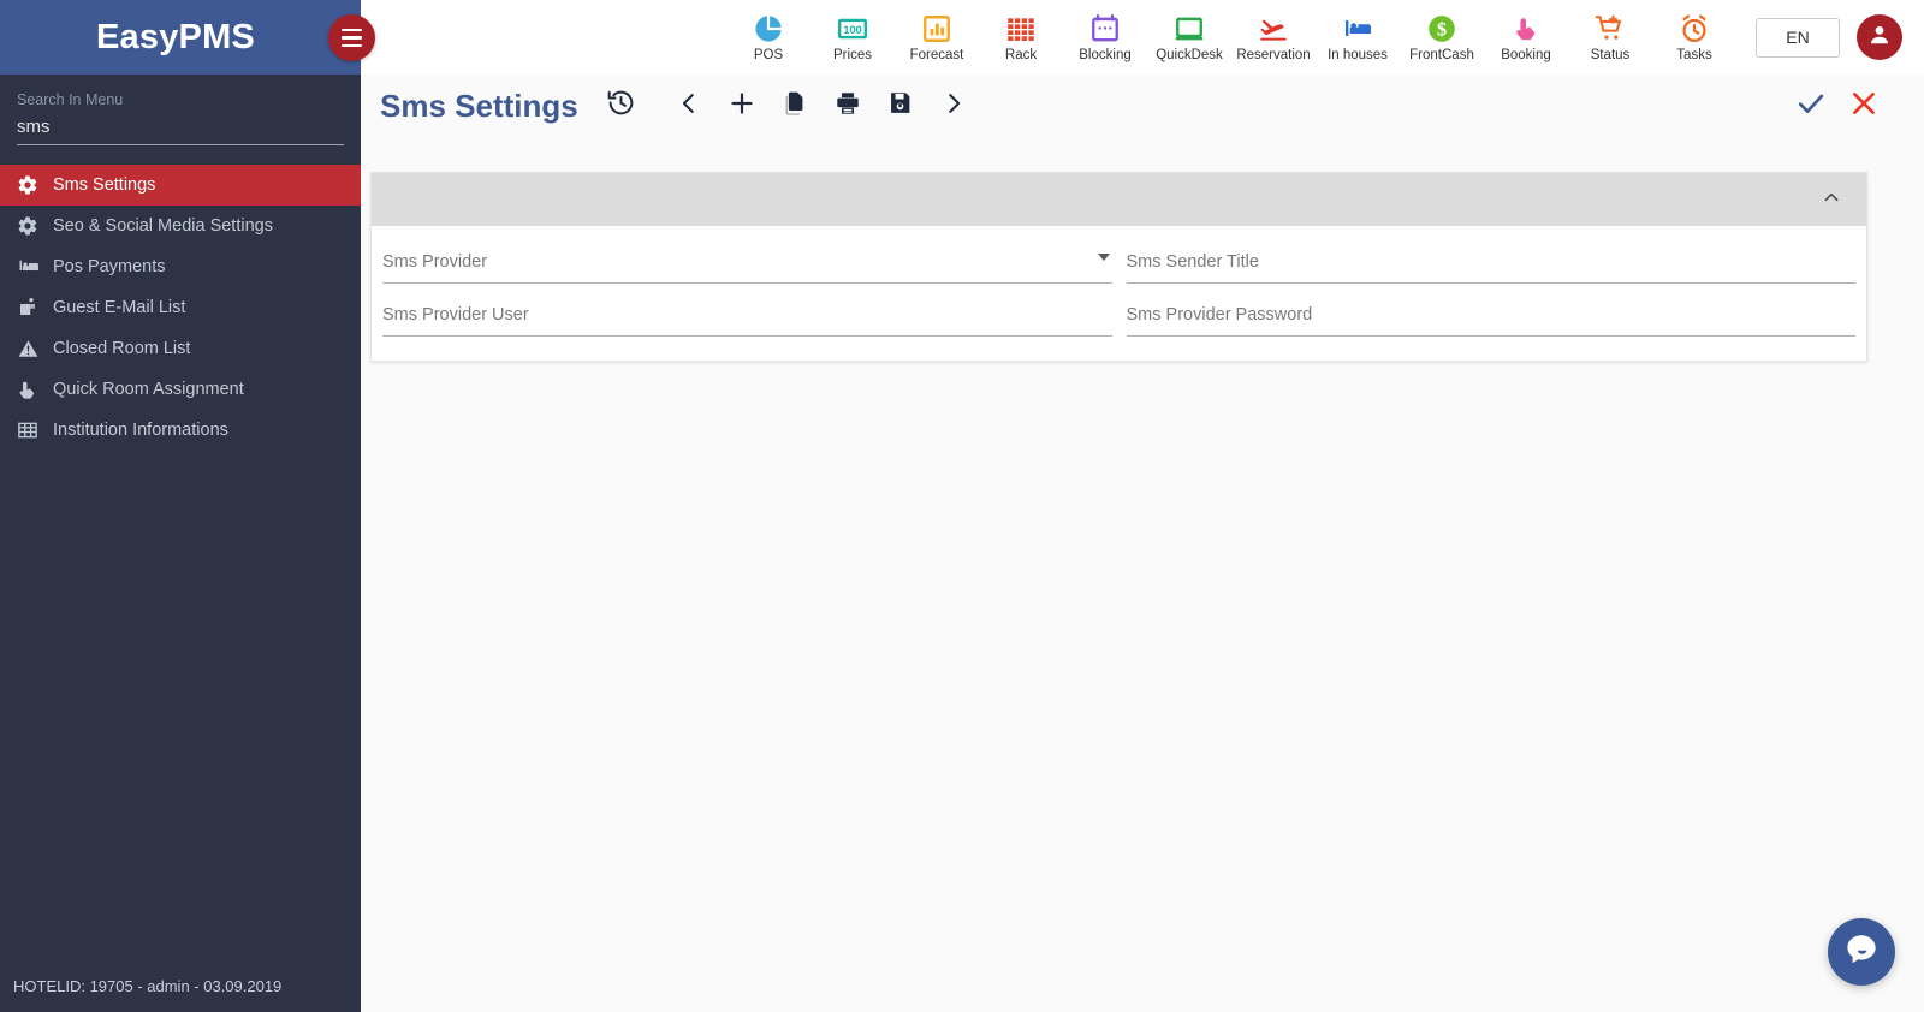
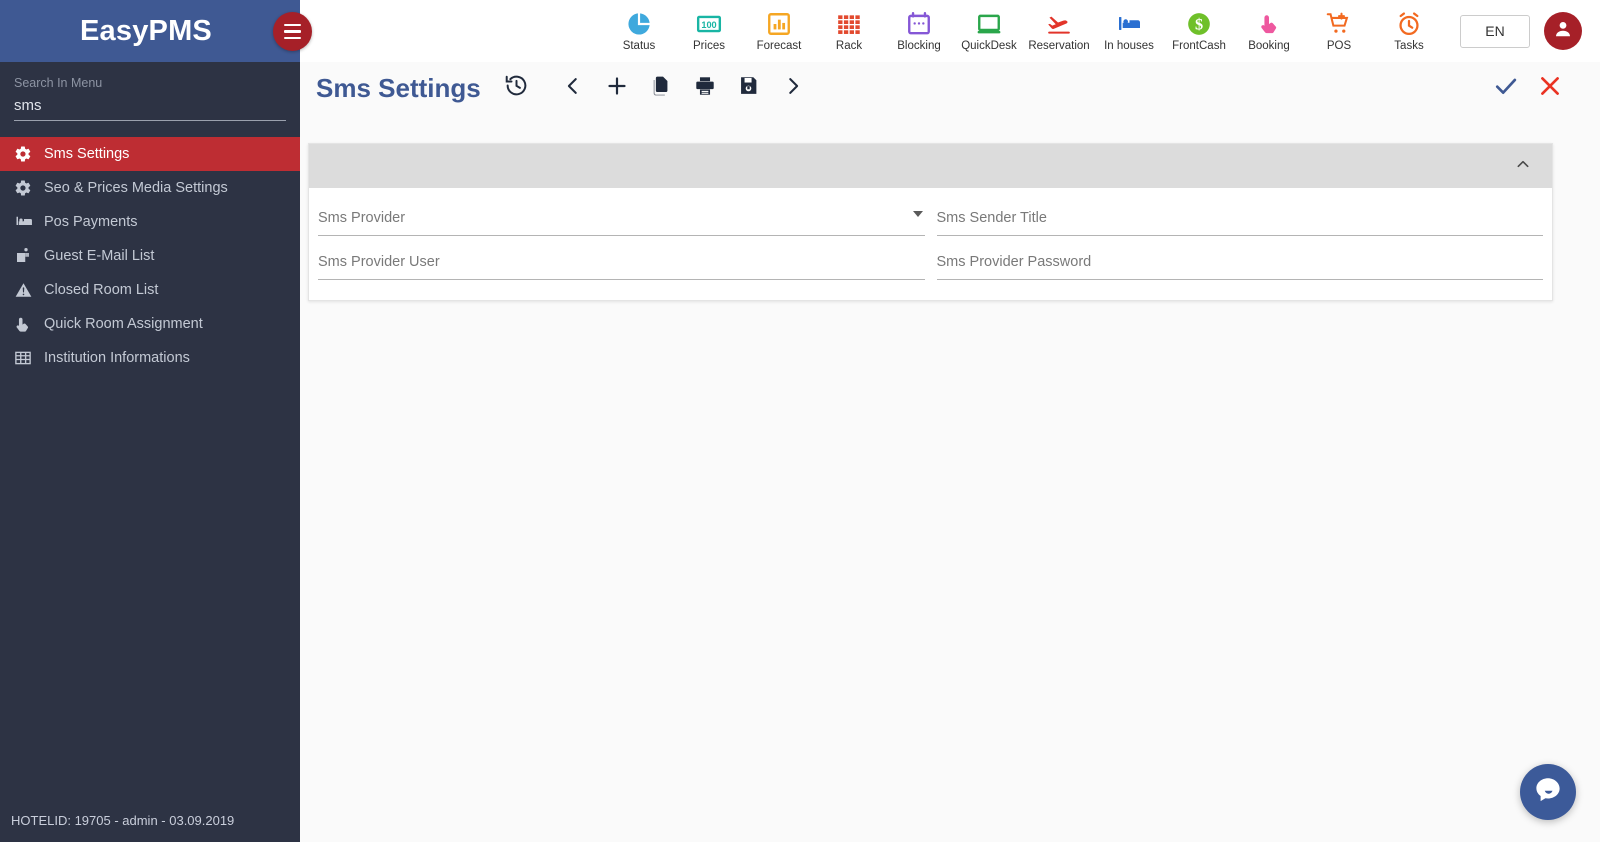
  EasyPMS
  Search In Menu
  sms
  Sms Settings
- Seo & Social Media Settings
+ Seo & Prices Media Settings
  Pos Payments
  Guest E-Mail List
  Closed Room List
  Quick Room Assignment
  Institution Informations
  HOTELID: 19705 - admin - 03.09.2019
- POS
+ Status
  100
  Prices
  Forecast
  Rack
  Blocking
  QuickDesk
  Reservation
  In houses
  $
  FrontCash
  Booking
- Status
+ POS
  Tasks
  EN
  Sms Settings
  Sms Provider
  Sms Sender Title
  Sms Provider User
  Sms Provider Password
